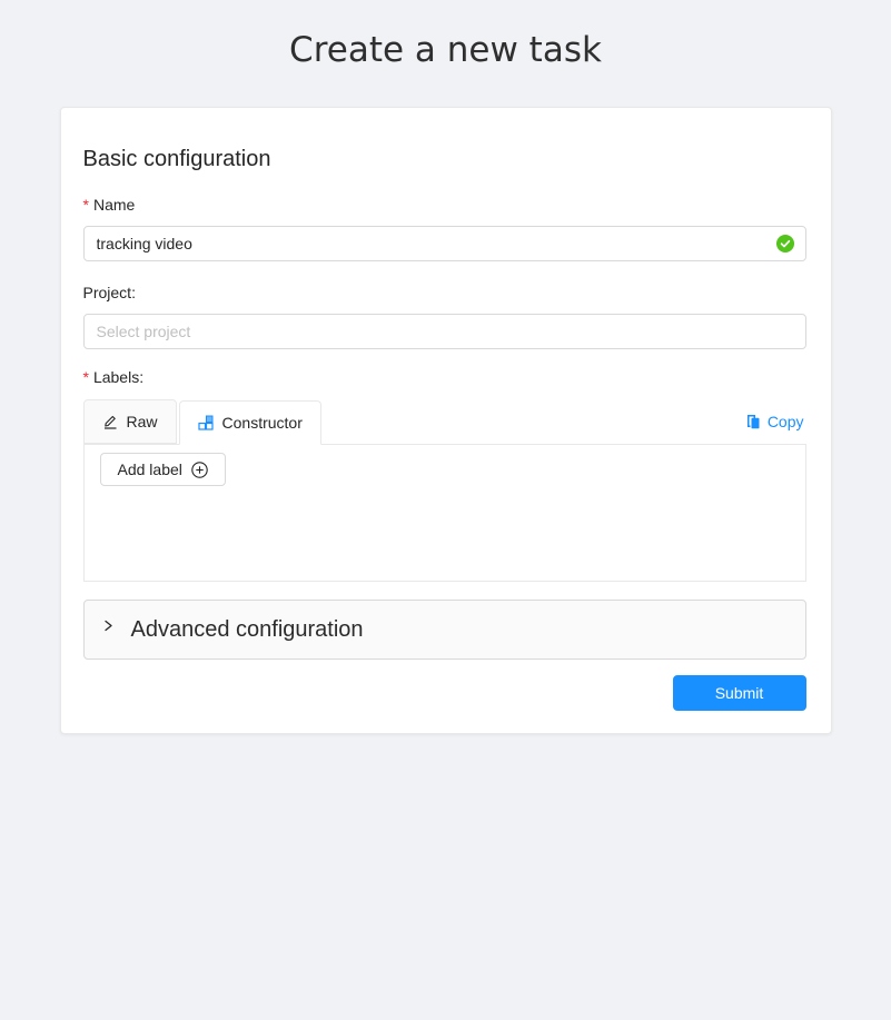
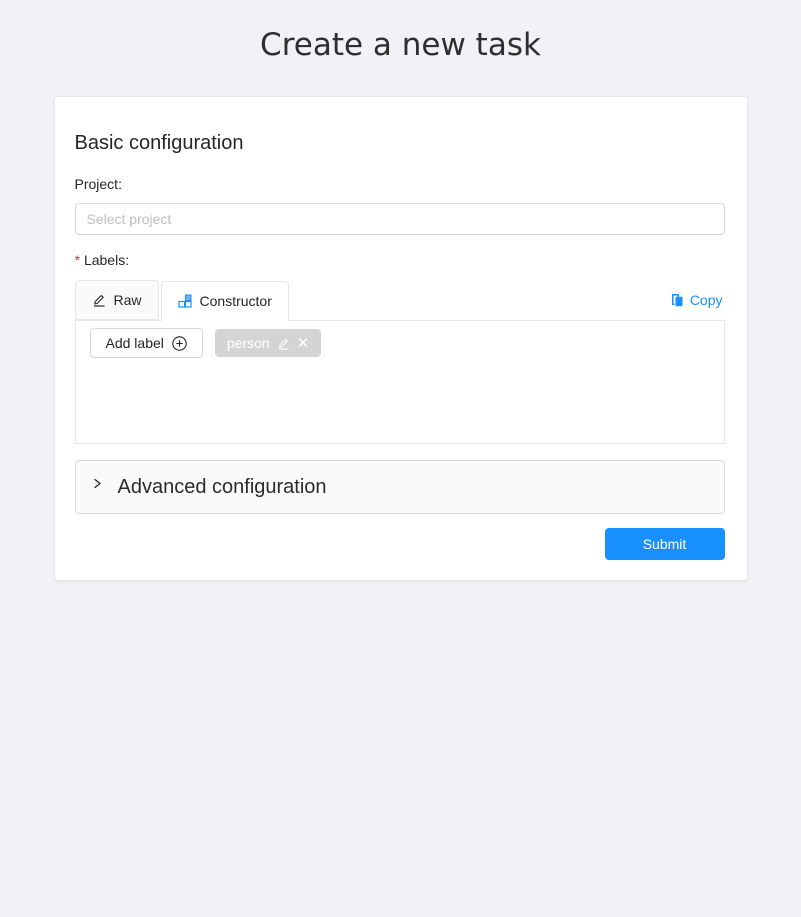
  Create a new task
  Basic configuration
- * Name
- tracking video
  Project:
  Select project
  * Labels:
  Raw
  Constructor
  Copy
  Add label
+ person
+ ✕
  Advanced configuration
  Submit
